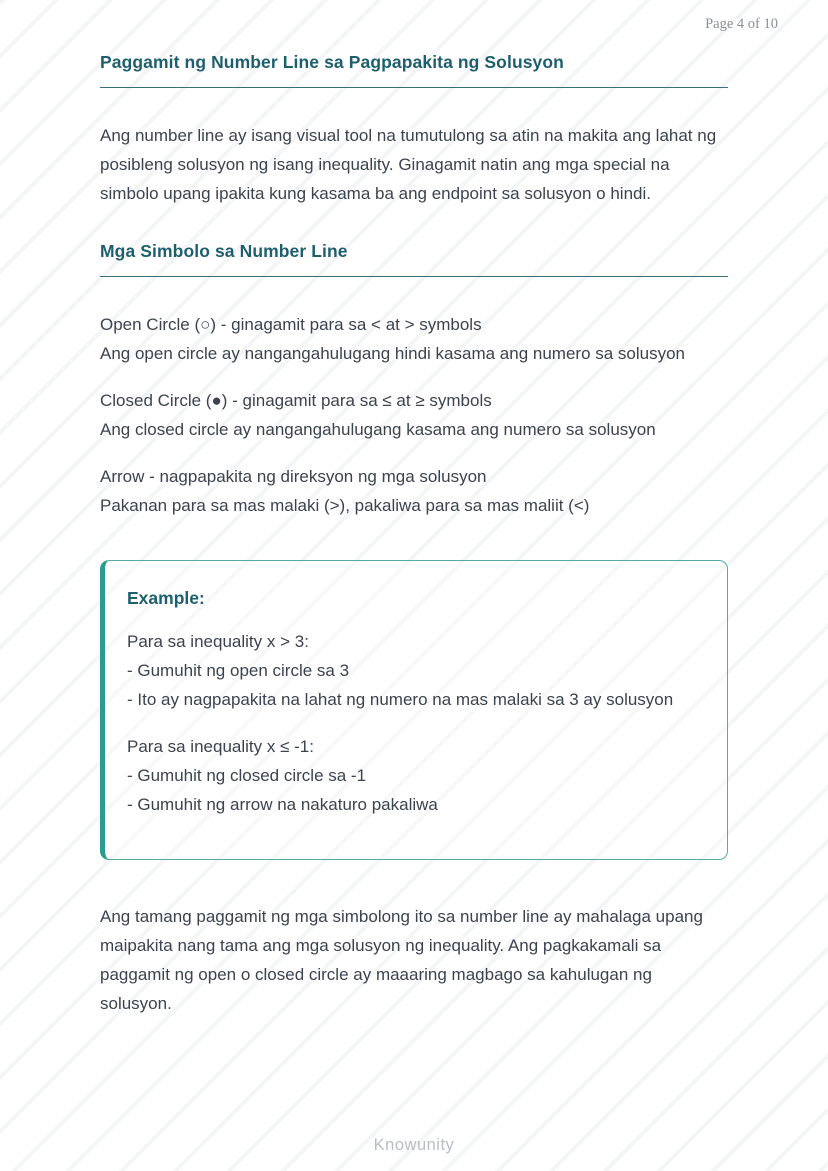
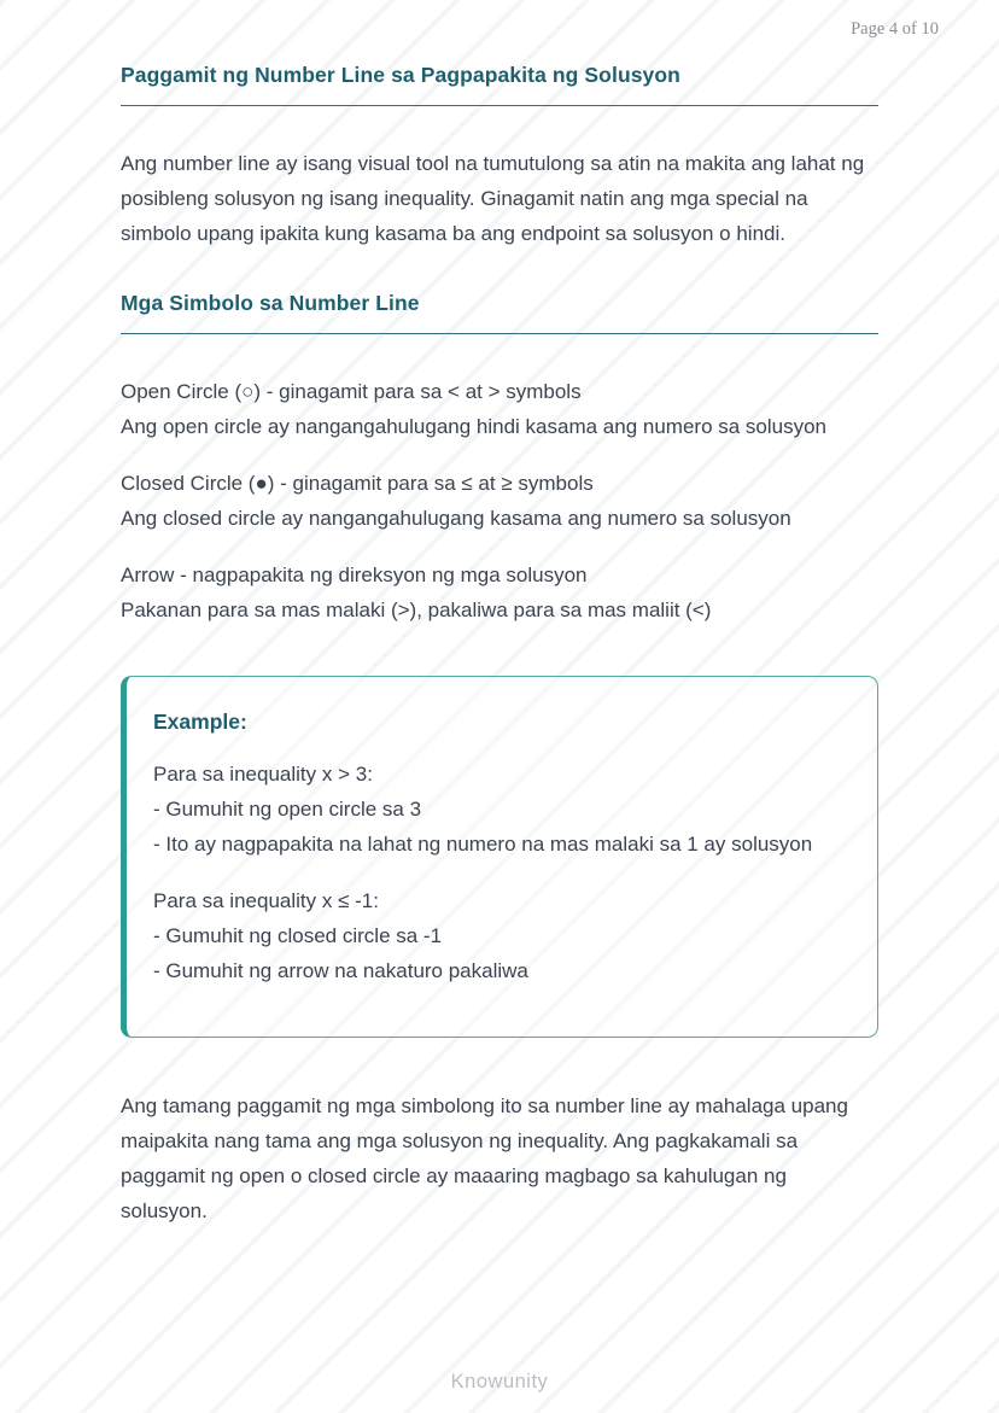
  Page 4 of 10
  Paggamit ng Number Line sa Pagpapakita ng Solusyon
  Ang number line ay isang visual tool na tumutulong sa atin na makita ang lahat ng posibleng solusyon ng isang inequality. Ginagamit natin ang mga special na simbolo upang ipakita kung kasama ba ang endpoint sa solusyon o hindi.
  Mga Simbolo sa Number Line
  Open Circle (○) - ginagamit para sa < at > symbols
  Ang open circle ay nangangahulugang hindi kasama ang numero sa solusyon
  Closed Circle (●) - ginagamit para sa ≤ at ≥ symbols
  Ang closed circle ay nangangahulugang kasama ang numero sa solusyon
  Arrow - nagpapakita ng direksyon ng mga solusyon
  Pakanan para sa mas malaki (>), pakaliwa para sa mas maliit (<)
  Example:
  Para sa inequality x > 3:
  - Gumuhit ng open circle sa 3
- - Ito ay nagpapakita na lahat ng numero na mas malaki sa 3 ay solusyon
+ - Ito ay nagpapakita na lahat ng numero na mas malaki sa 1 ay solusyon
  Para sa inequality x ≤ -1:
  - Gumuhit ng closed circle sa -1
  - Gumuhit ng arrow na nakaturo pakaliwa
  Ang tamang paggamit ng mga simbolong ito sa number line ay mahalaga upang maipakita nang tama ang mga solusyon ng inequality. Ang pagkakamali sa paggamit ng open o closed circle ay maaaring magbago sa kahulugan ng solusyon.
  Knowunity
